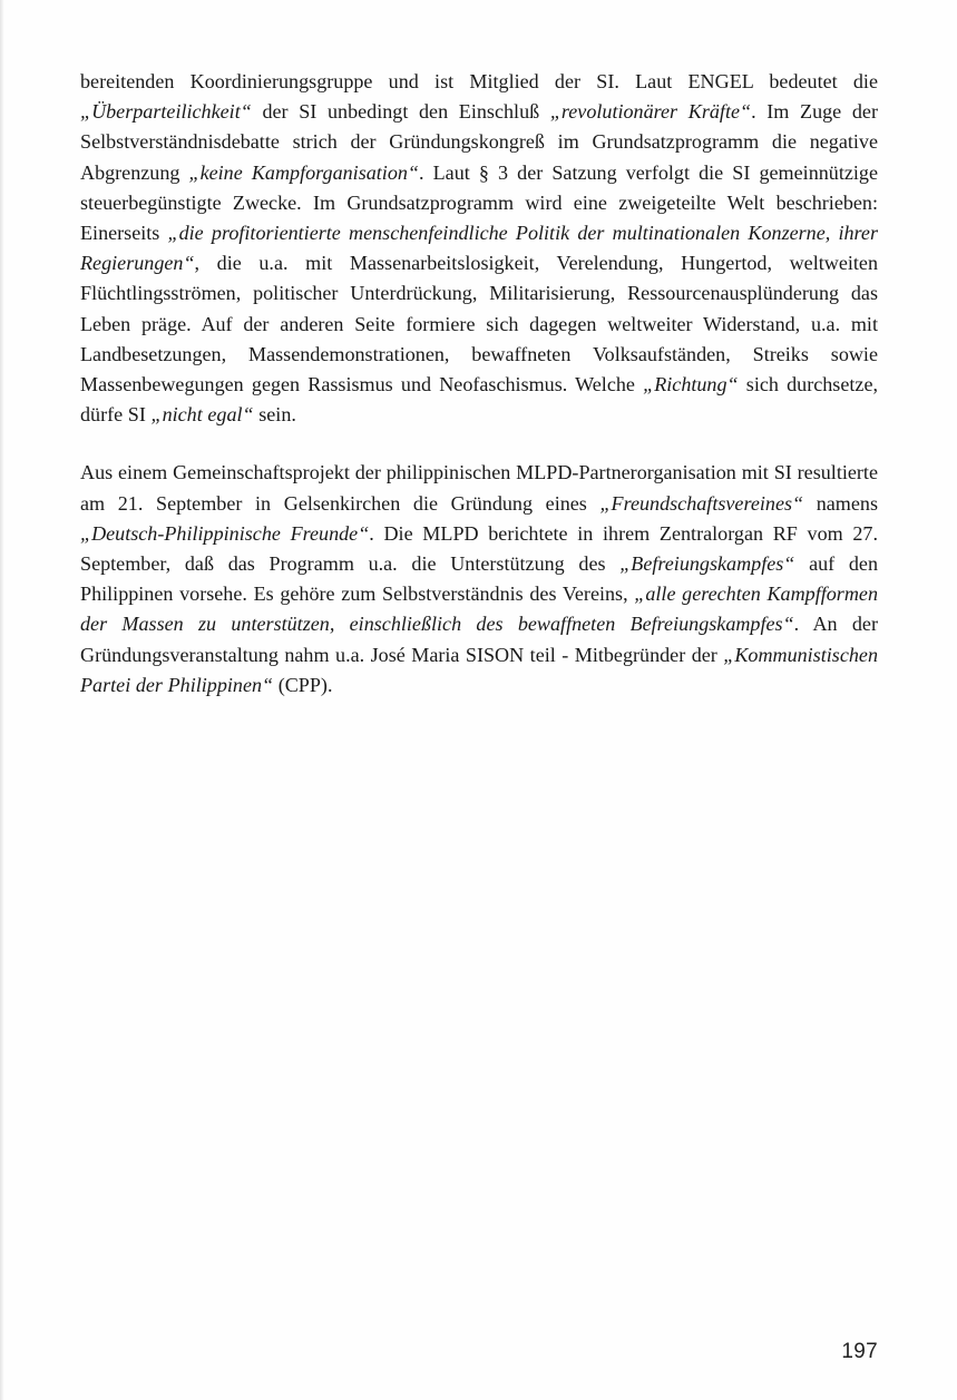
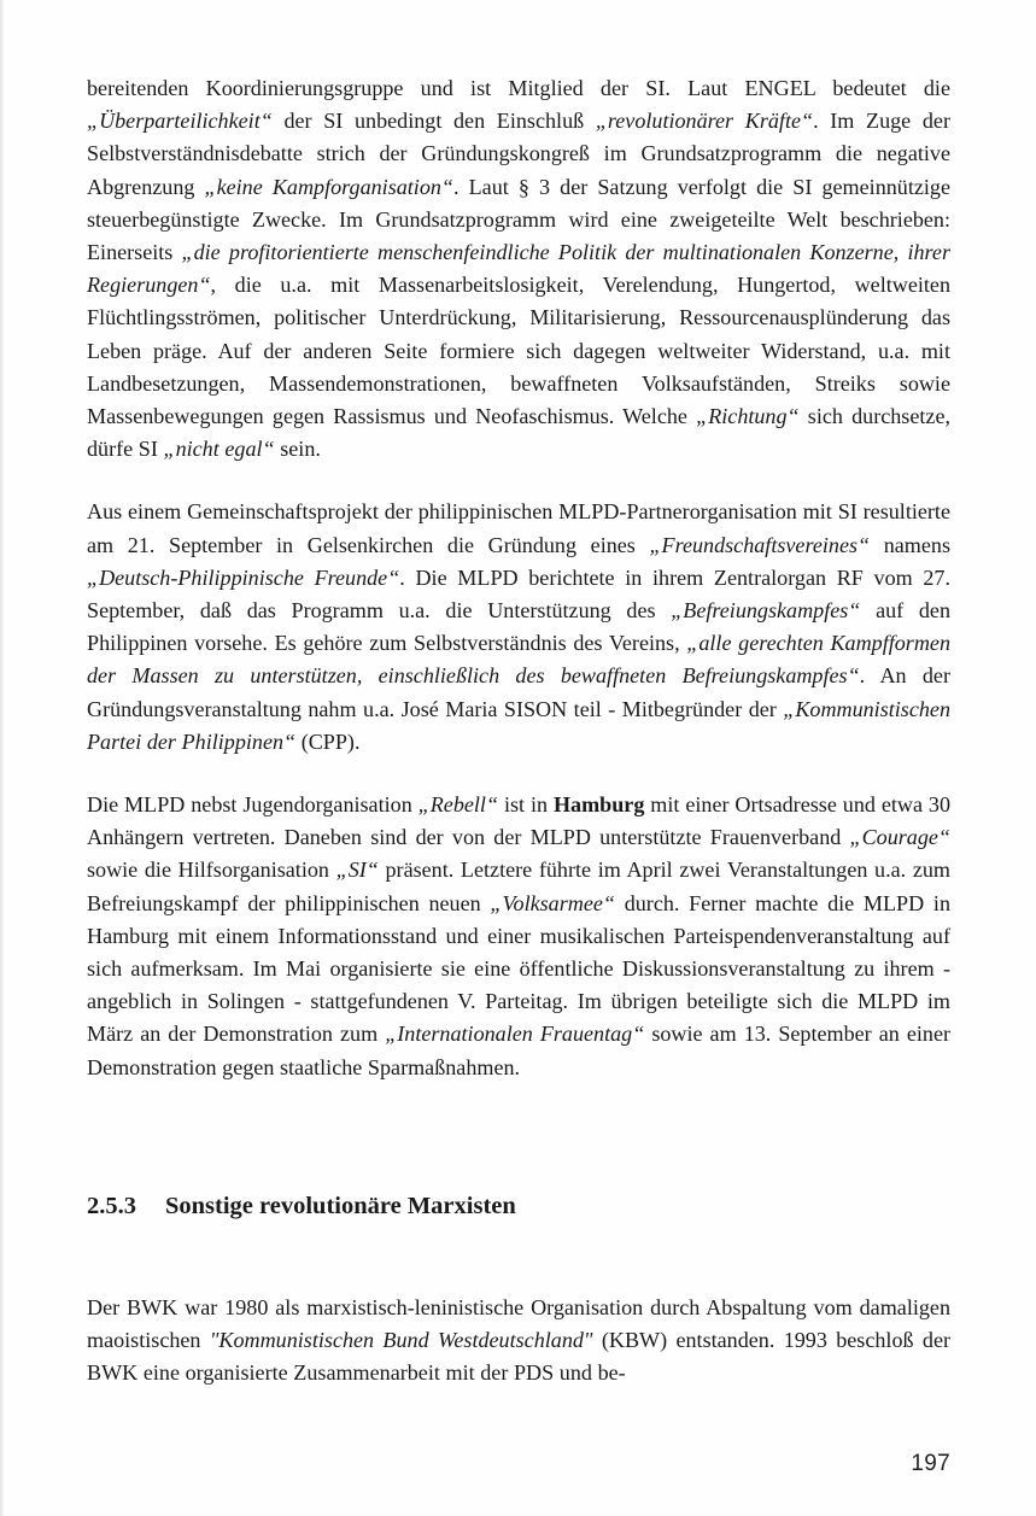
  bereitenden Koordinierungsgruppe und ist Mitglied der SI. Laut ENGEL bedeutet die „Überparteilichkeit“ der SI unbedingt den Einschluß „revolutionärer Kräfte“. Im Zuge der Selbstverständnisdebatte strich der Gründungskongreß im Grundsatzpro­gramm die negative Abgrenzung „keine Kampforganisation“. Laut § 3 der Satzung verfolgt die SI gemeinnützige steuerbegünstigte Zwecke. Im Grundsatzprogramm wird eine zweigeteilte Welt beschrieben: Einerseits „die profitorientierte menschen­feindliche Politik der multinationalen Konzerne, ihrer Regierungen“, die u.a. mit Massenarbeitslosigkeit, Verelendung, Hungertod, weltweiten Flüchtlingsströmen, politischer Unterdrückung, Militarisierung, Ressourcenausplünderung das Leben prä­ge. Auf der anderen Seite formiere sich dagegen weltweiter Widerstand, u.a. mit Landbesetzungen, Massendemonstrationen, bewaffneten Volksaufständen, Streiks sowie Massenbewegungen gegen Rassismus und Neofaschismus. Welche „Richtung“ sich durchsetze, dürfe SI „nicht egal“ sein.
  Aus einem Gemeinschaftsprojekt der philippinischen MLPD-Partnerorganisation mit SI resultierte am 21. September in Gelsenkirchen die Gründung eines „Freund­schaftsvereines“ namens „Deutsch-Philippinische Freunde“. Die MLPD berichtete in ihrem Zentralorgan RF vom 27. September, daß das Programm u.a. die Unterstützung des „Befreiungskampfes“ auf den Philippinen vorsehe. Es gehöre zum Selbstver­ständnis des Vereins, „alle gerechten Kampfformen der Massen zu unterstützen, ein­schließlich des bewaffneten Befreiungskampfes“. An der Gründungsveranstaltung nahm u.a. José Maria SISON teil - Mitbegründer der „Kommunistischen Partei der Philippinen“ (CPP).
+ Die MLPD nebst Jugendorganisation „Rebell“ ist in Hamburg mit einer Ortsadresse und etwa 30 Anhängern vertreten. Daneben sind der von der MLPD unterstützte Frau­enverband „Courage“ sowie die Hilfsorganisation „SI“ präsent. Letztere führte im April zwei Veranstaltungen u.a. zum Befreiungskampf der philippinischen neuen „Volksarmee“ durch. Ferner machte die MLPD in Hamburg mit einem Informations­stand und einer musikalischen Parteispendenveranstaltung auf sich aufmerksam. Im Mai organisierte sie eine öffentliche Diskussionsveranstaltung zu ihrem - angeblich in Solingen - stattgefundenen V. Parteitag. Im übrigen beteiligte sich die MLPD im März an der Demonstration zum „Internationalen Frauentag“ sowie am 13. Septem­ber an einer Demonstration gegen staatliche Sparmaßnahmen.
+ 2.5.3
+ Sonstige revolutionäre Marxisten
+ Der BWK war 1980 als marxistisch-leninistische Organisation durch Abspaltung vom damaligen maoistischen "Kommunistischen Bund Westdeutschland" (KBW) entstan­den. 1993 beschloß der BWK eine organisierte Zusammenarbeit mit der PDS und be-
  197
